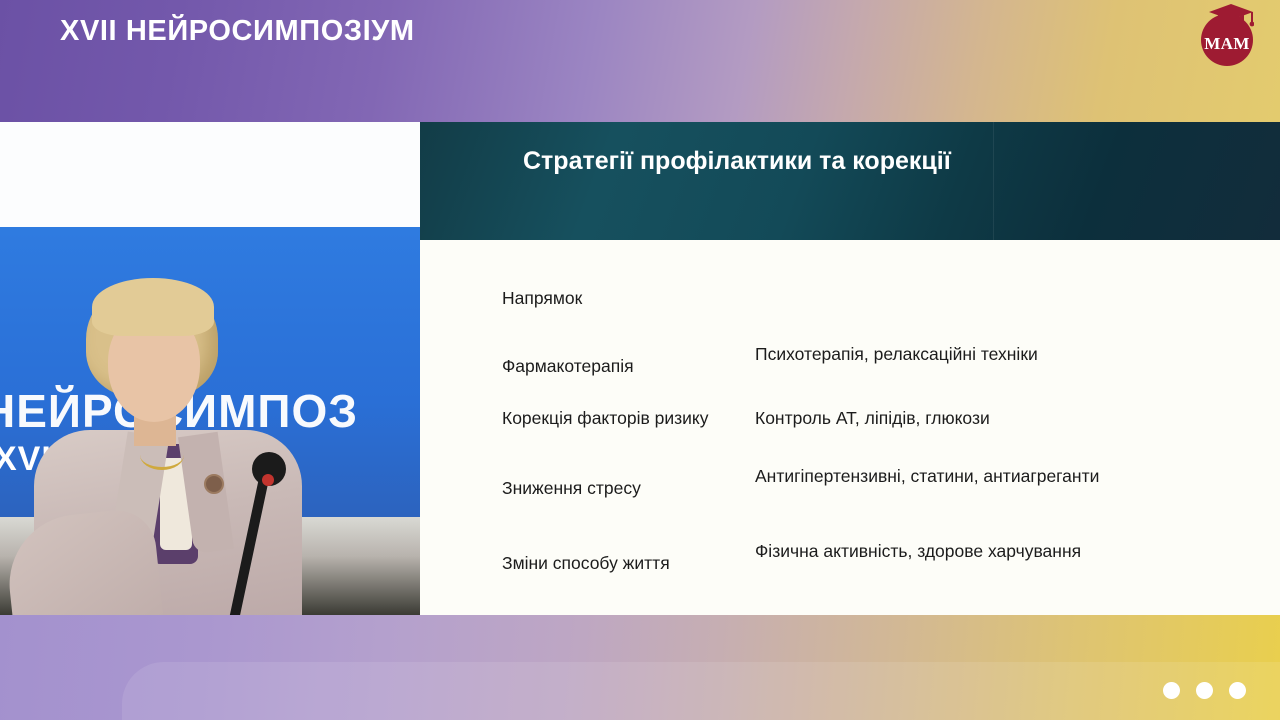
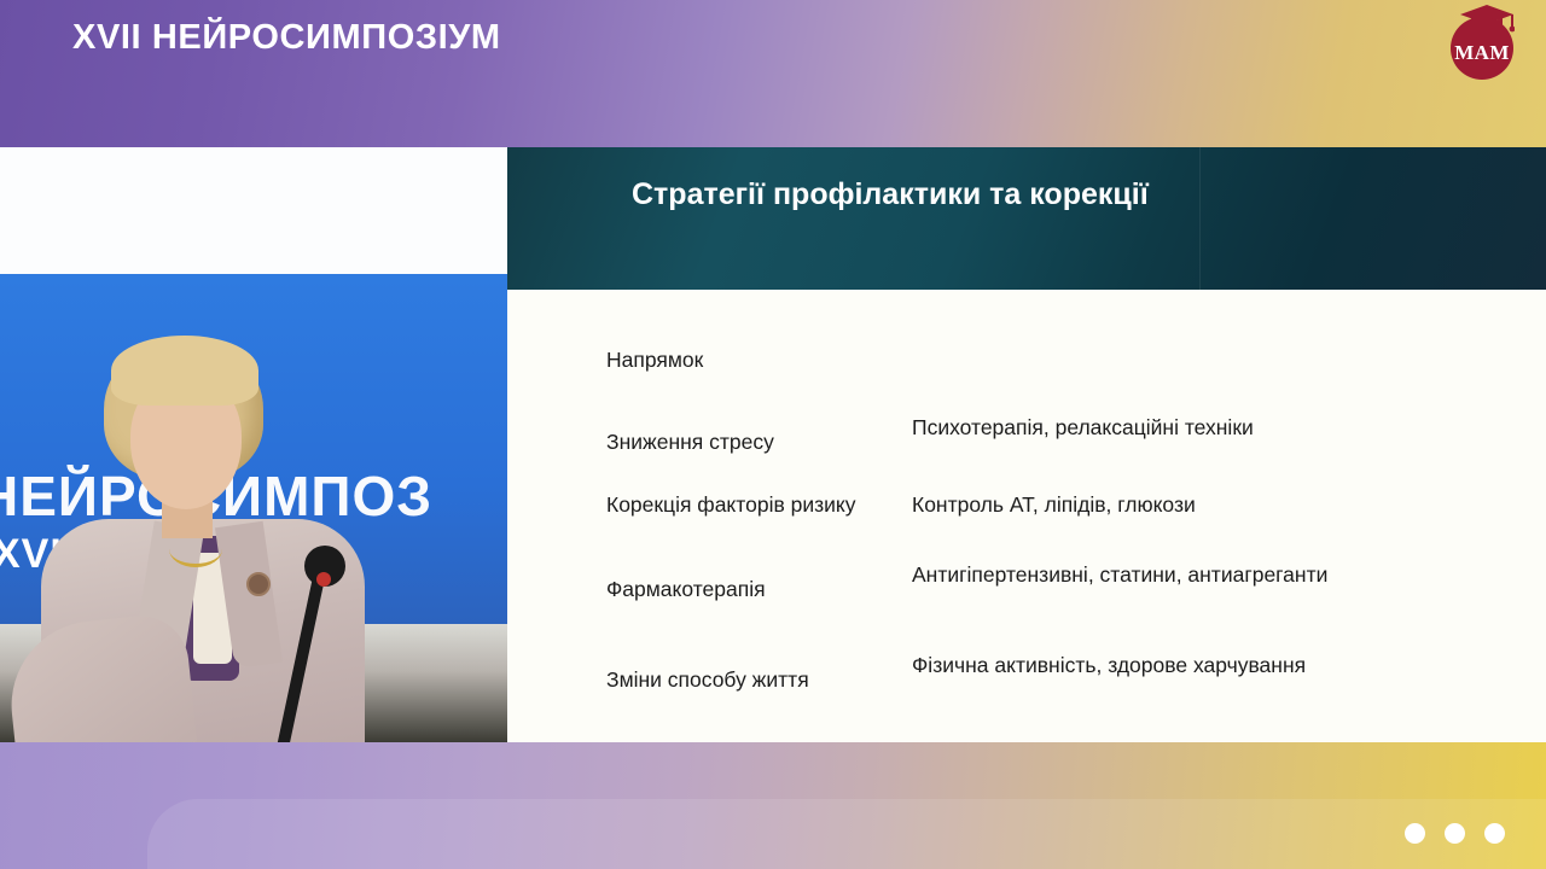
  XVII НЕЙРОСИМПОЗІУМ
  MAM
  ЕЙРИМПОЗ
  Стратегії профілактики та корекції
  Напрямок
- Фармакотерапія
+ Зниження стресу
  Психотерапія, релаксаційні техніки
  Корекція факторів ризику
  Контроль АТ, ліпідів, глюкози
- Зниження стресу
+ Фармакотерапія
  Антигіпертензивні, статини, антиагреганти
  Зміни способу життя
  Фізична активність, здорове харчування
